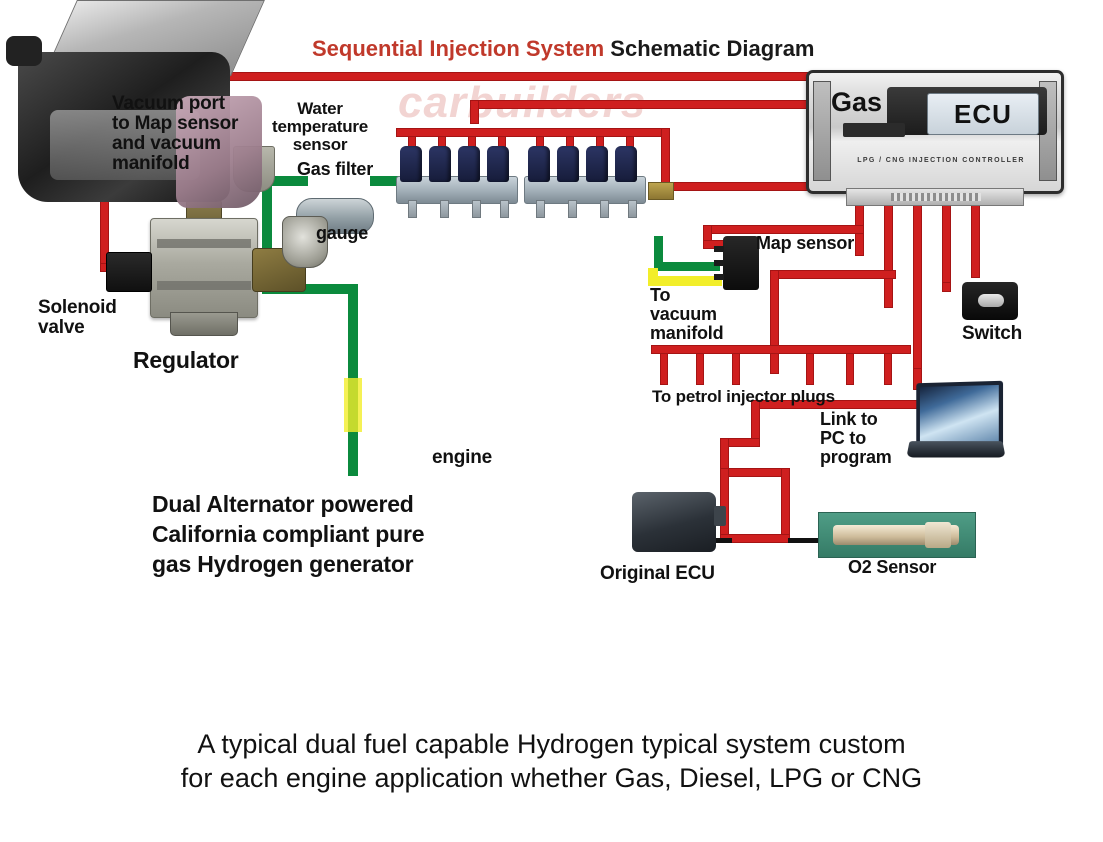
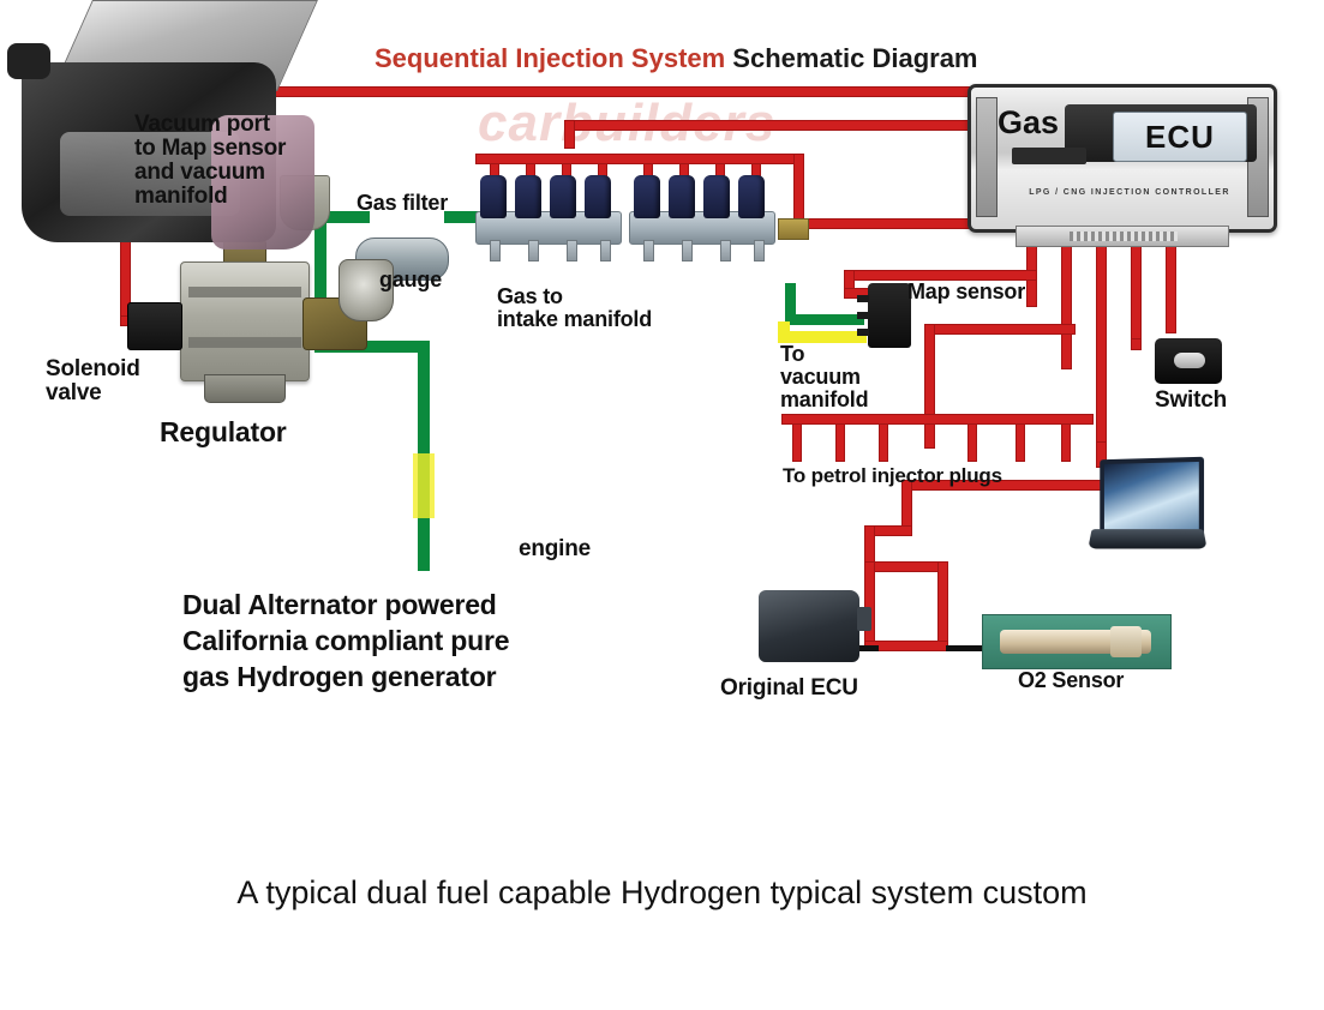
  Sequential Injection System Schematic Diagram
  Gas
  ECU
  Vacuum port
  to Map sensor
  and vacuum
  manifold
- Water
- temperature
- sensor
  Gas filter
  gauge
  Solenoid
  valve
  Regulator
+ Gas to
+ intake manifold
  engine
  Map sensor
  To
  vacuum
  manifold
  To petrol injector plugs
- Link to
- PC to
- program
  Switch
  Original ECU
  O2 Sensor
  Dual Alternator powered
  California compliant pure
  gas Hydrogen generator
  A typical dual fuel capable Hydrogen typical system custom
- for each engine application whether Gas, Diesel, LPG or CNG
